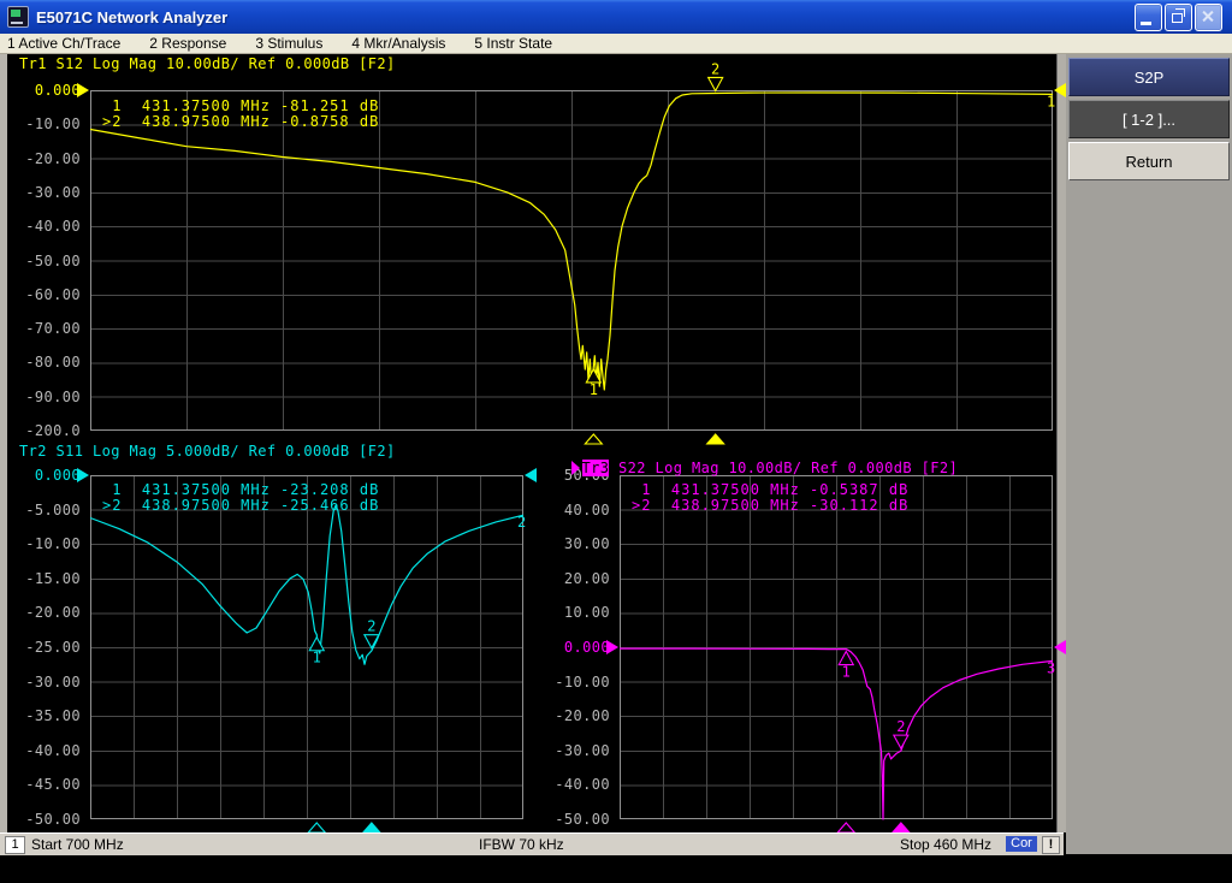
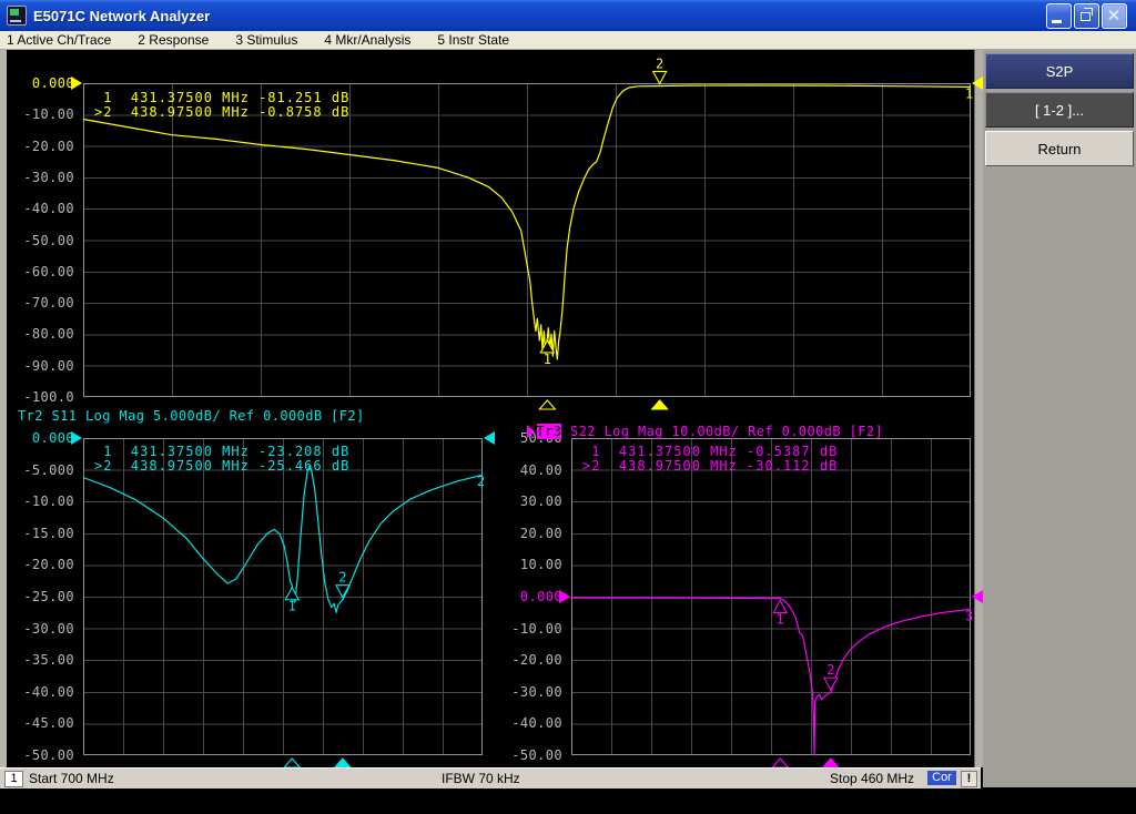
  E5071C Network Analyzer
  1 Active Ch/Trace
  2 Response
  3 Stimulus
  4 Mkr/Analysis
  5 Instr State
- Tr1 S12 Log Mag 10.00dB/ Ref 0.000dB [F2]
  Tr2 S11 Log Mag 5.000dB/ Ref 0.000dB [F2]
  Tr3 S22 Log Mag 10.00dB/ Ref 0.000dB [F2]
  1 431.37500 MHz -81.251 dB
  >2 438.97500 MHz -0.8758 dB
  1 431.37500 MHz -23.208 dB
  >2 438.97500 MHz -25.466 dB
  1 431.37500 MHz -0.5387 dB
  >2 438.97500 MHz -30.112 dB
  0.000
  -10.00
  -20.00
  -30.00
  -40.00
  -50.00
  -60.00
  -70.00
  -80.00
  -90.00
- -200.0
+ -100.0
  1
  2
  1
  0.000
  -5.000
  -10.00
  -15.00
  -20.00
  -25.00
  -30.00
  -35.00
  -40.00
  -45.00
  -50.00
  1
  2
  2
  40.00
  30.00
  20.00
  10.00
  0.000
  -10.00
  -20.00
  -30.00
  -40.00
  -50.00
  1
  2
  3
  S2P
  [ 1-2 ]...
  Return
  1
  Start 700 MHz
  IFBW 70 kHz
  Stop 460 MHz
  Cor
  !
